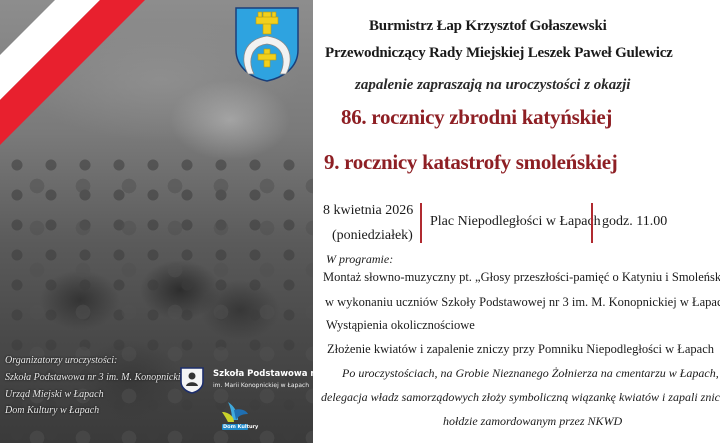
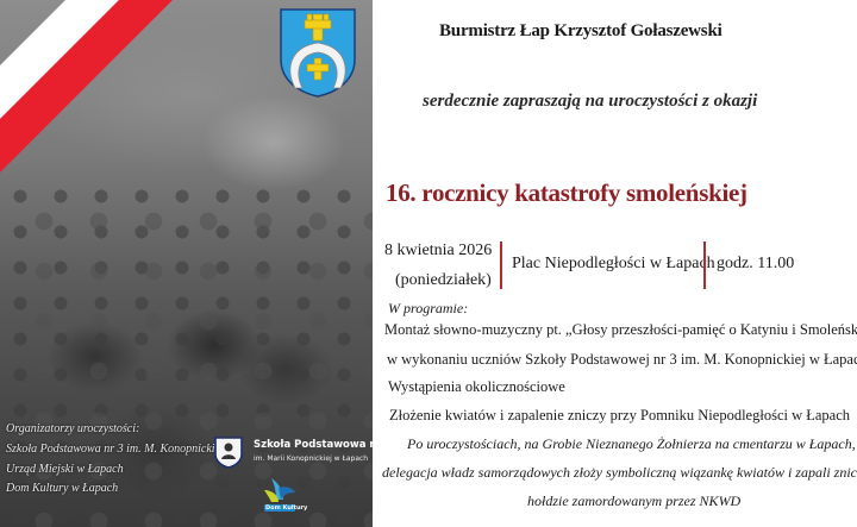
  Organizatorzy uroczystości:
  Szkoła Podstawowa nr 3 im. M. Konopnicki
  Urząd Miejski w Łapach
  Dom Kultury w Łapach
  Szkoła Podstawowa nr 3
  Burmistrz Łap Krzysztof Gołaszewski
- Przewodniczący Rady Miejskiej Leszek Paweł Gulewicz
- zapalenie zapraszają na uroczystości z okazji
+ serdecznie zapraszają na uroczystości z okazji
- 86. rocznicy zbrodni katyńskiej
- 9. rocznicy katastrofy smoleńskiej
+ 16. rocznicy katastrofy smoleńskiej
  8 kwietnia 2026
  (poniedziałek)
  Plac Niepodległości w Łapah
  godz. 11.00
  W programie:
  Montaż słowno-muzyczny pt. „Głosy przeszłości-pamięć o Katyniu i Smoleńsk
  w wykonaniu uczniów Szkoły Podstawowej nr 3 im. M. Konopnickiej w Łapa
  Wystąpienia okolicznościowe
  Złożenie kwiatów i zapalenie zniczy przy Pomniku Niepodległości w Łapach
  Po uroczystościach, na Grobie Nieznanego Żołnierza na cmentarzu w Łapach,
  delegacja władz samorządowych złoży symboliczną wiązankę kwiatów i zapali znic
  hołdzie zamordowanym przez NKWD
